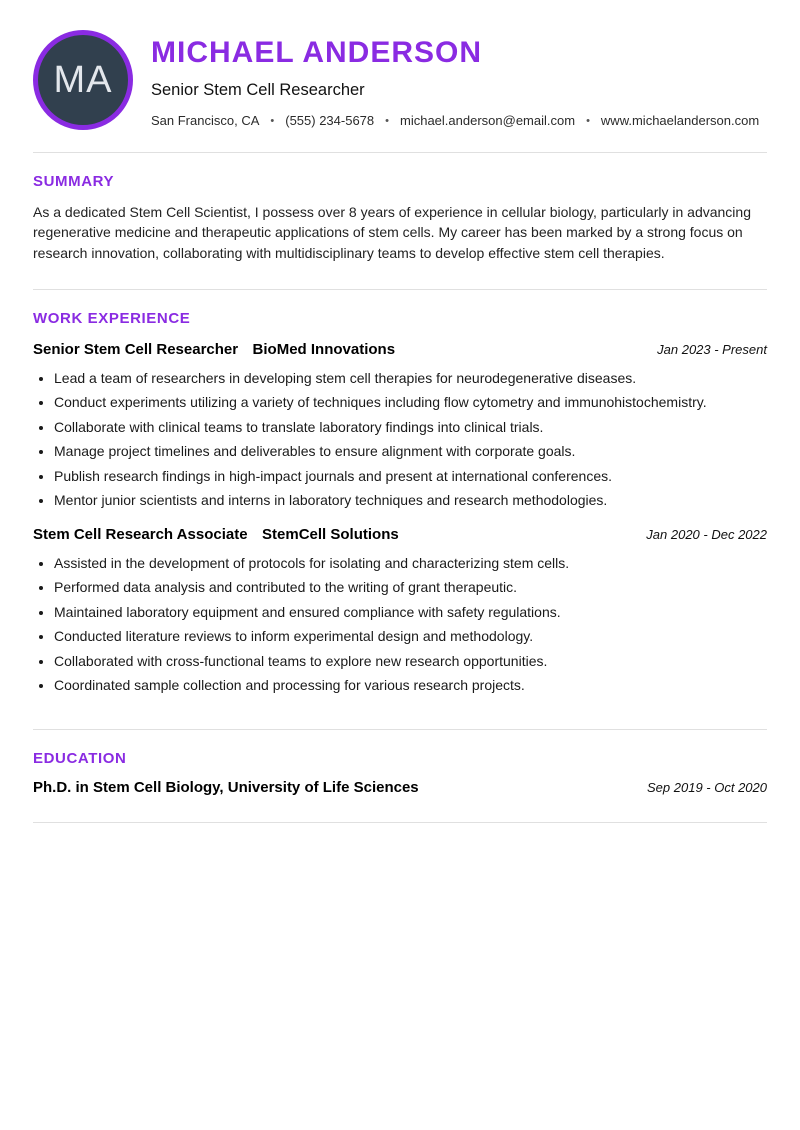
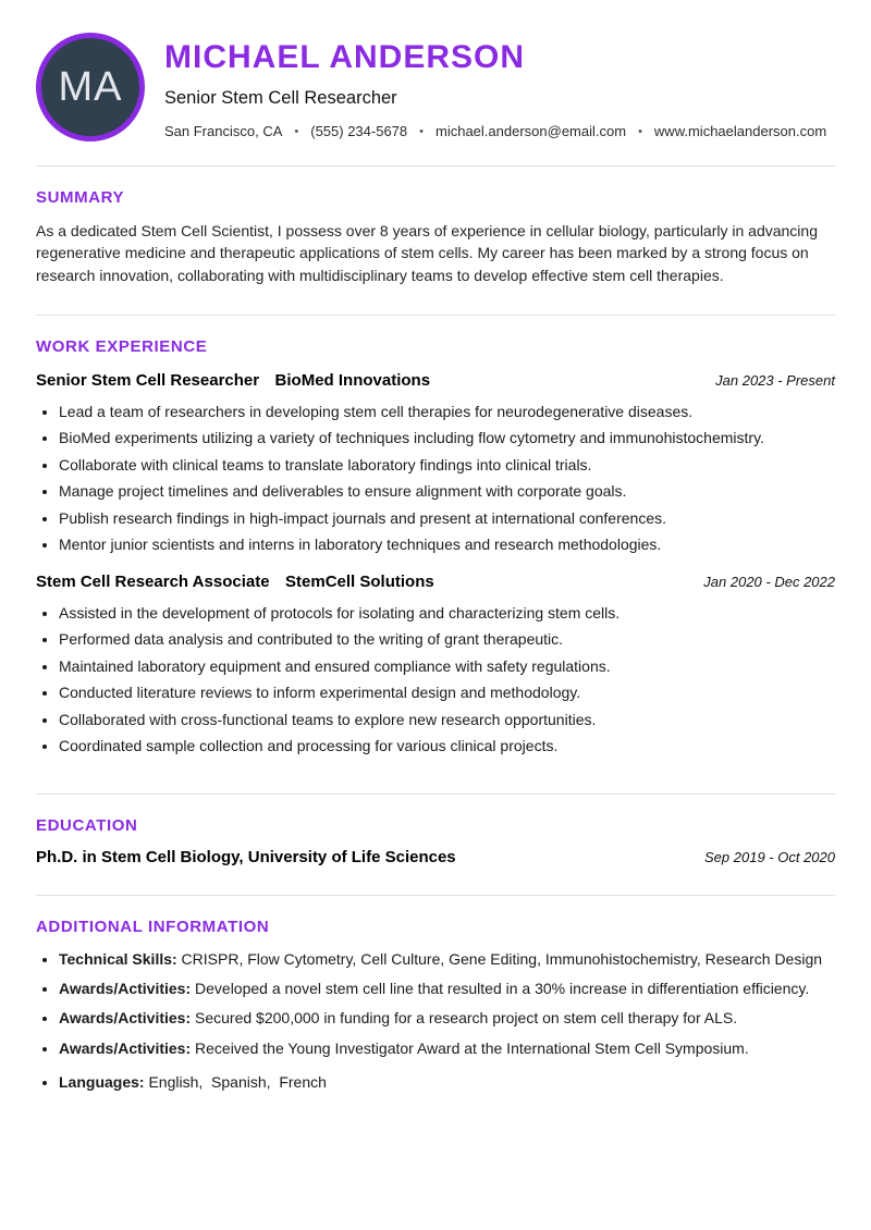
  MA
  MICHAEL ANDERSON
  Senior Stem Cell Researcher
  San Francisco, CA
  •
  (555) 234-5678
  •
  michael.anderson@email.com
  •
  www.michaelanderson.com
  SUMMARY
  As a dedicated Stem Cell Scientist, I possess over 8 years of experience in cellular biology, particularly in advancing regenerative medicine and therapeutic applications of stem cells. My career has been marked by a strong focus on research innovation, collaborating with multidisciplinary teams to develop effective stem cell therapies.
  WORK EXPERIENCE
  Senior Stem Cell Researcher BioMed Innovations
  Jan 2023 - Present
  Lead a team of researchers in developing stem cell therapies for neurodegenerative diseases.
- Conduct experiments utilizing a variety of techniques including flow cytometry and immunohistochemistry.
+ BioMed experiments utilizing a variety of techniques including flow cytometry and immunohistochemistry.
  Collaborate with clinical teams to translate laboratory findings into clinical trials.
  Manage project timelines and deliverables to ensure alignment with corporate goals.
  Publish research findings in high-impact journals and present at international conferences.
  Mentor junior scientists and interns in laboratory techniques and research methodologies.
  Stem Cell Research Associate StemCell Solutions
  Jan 2020 - Dec 2022
  Assisted in the development of protocols for isolating and characterizing stem cells.
  Performed data analysis and contributed to the writing of grant therapeutic.
  Maintained laboratory equipment and ensured compliance with safety regulations.
  Conducted literature reviews to inform experimental design and methodology.
  Collaborated with cross-functional teams to explore new research opportunities.
- Coordinated sample collection and processing for various research projects.
+ Coordinated sample collection and processing for various clinical projects.
  EDUCATION
  Ph.D. in Stem Cell Biology, University of Life Sciences
  Sep 2019 - Oct 2020
+ ADDITIONAL INFORMATION
+ Technical Skills: CRISPR, Flow Cytometry, Cell Culture, Gene Editing, Immunohistochemistry, Research Design
+ Awards/Activities: Developed a novel stem cell line that resulted in a 30% increase in differentiation efficiency.
+ Awards/Activities: Secured $200,000 in funding for a research project on stem cell therapy for ALS.
+ Awards/Activities: Received the Young Investigator Award at the International Stem Cell Symposium.
+ Languages: English, Spanish, French
